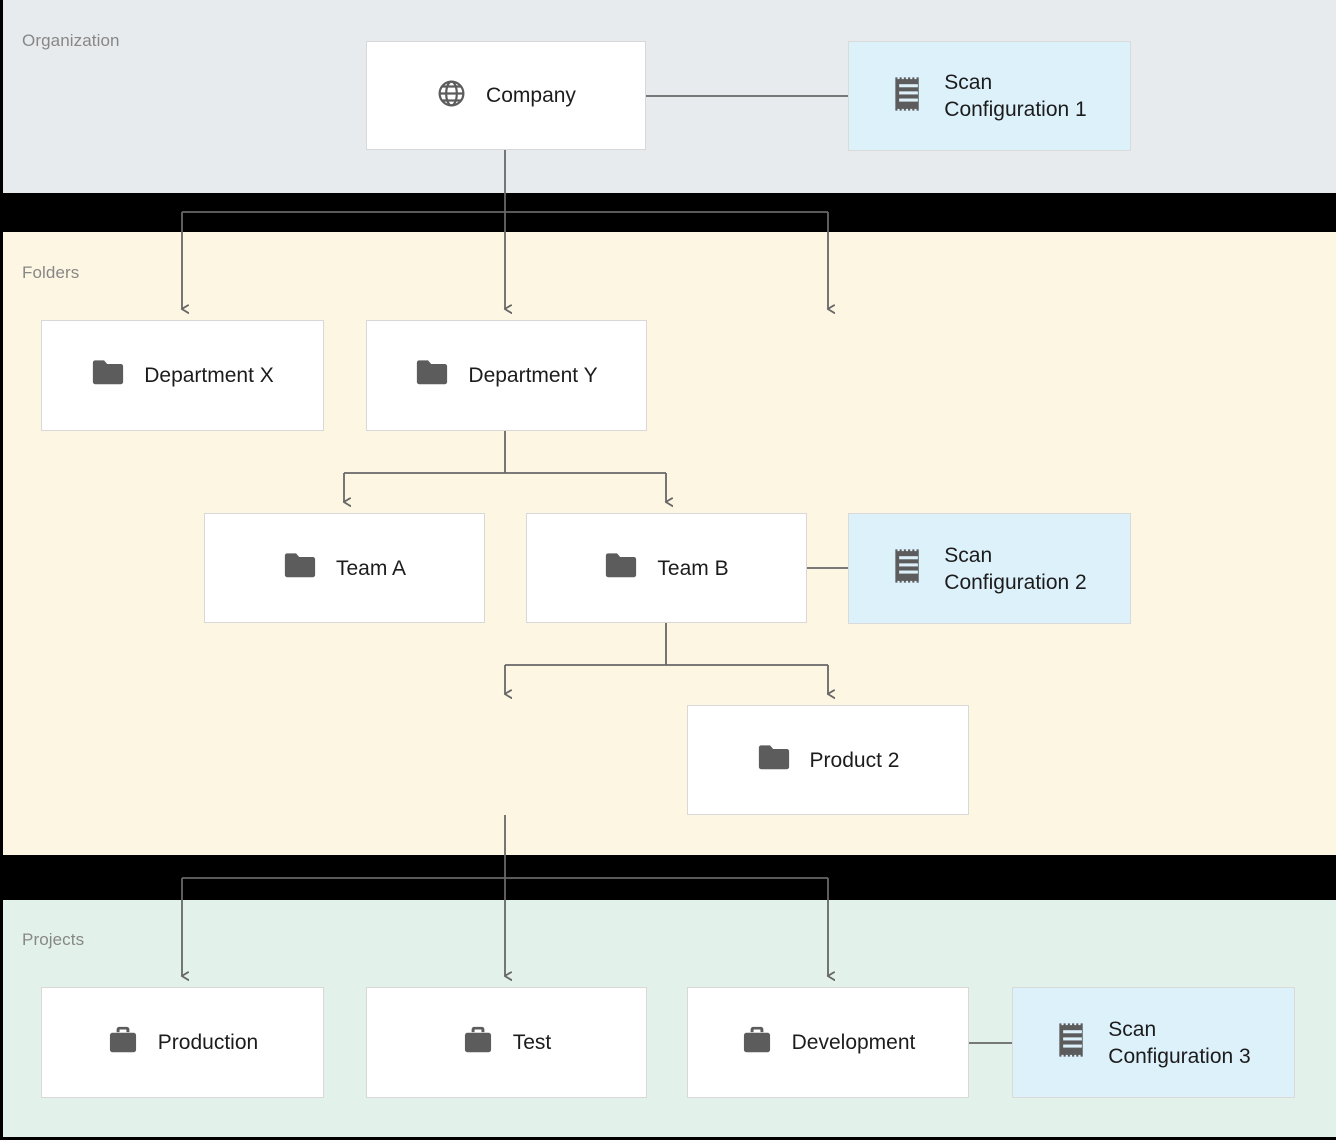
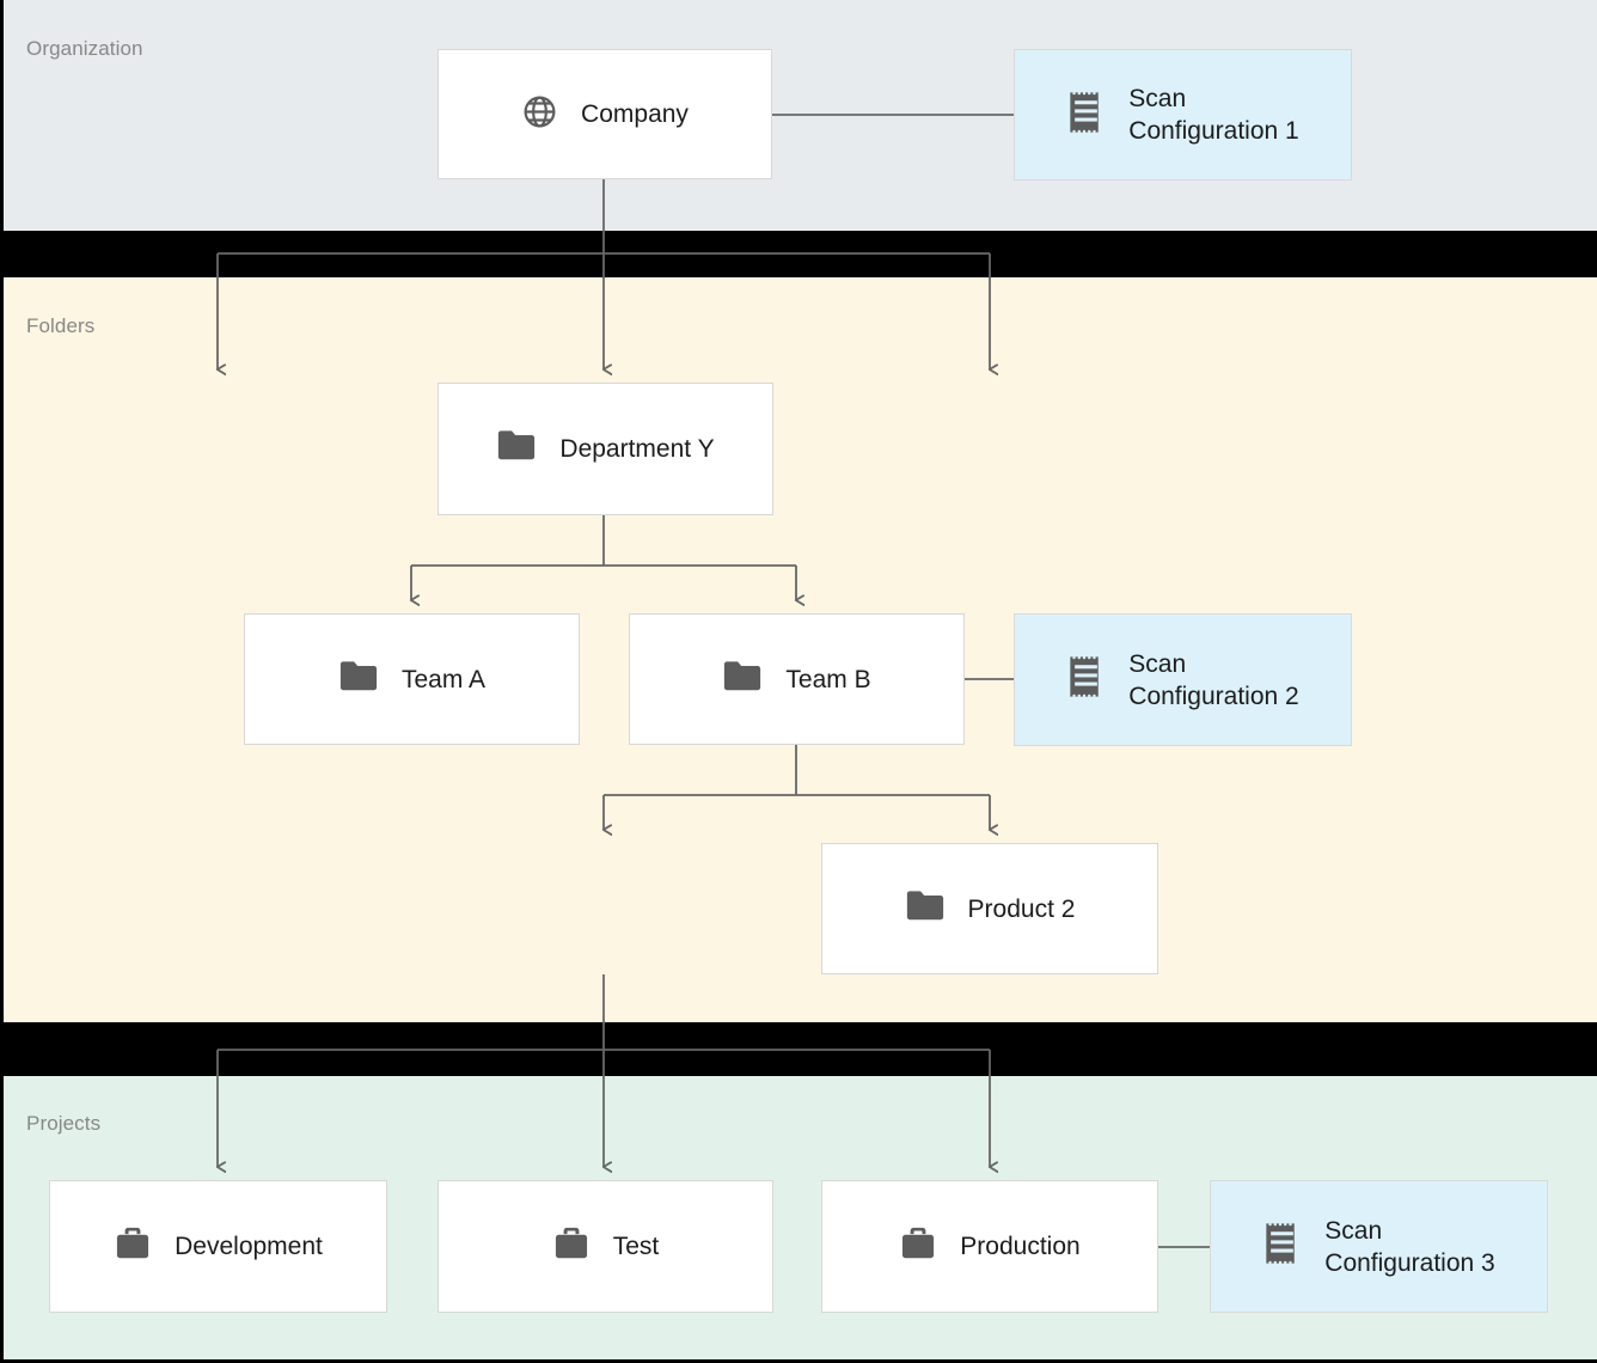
  Organization
  Folders
  Projects
  Company
  Scan
  Configuration 1
- Department X
  Department Y
  Team A
  Team B
  Scan
  Configuration 2
  Product 2
- Production
+ Development
  Test
- Development
+ Production
  Scan
  Configuration 3
